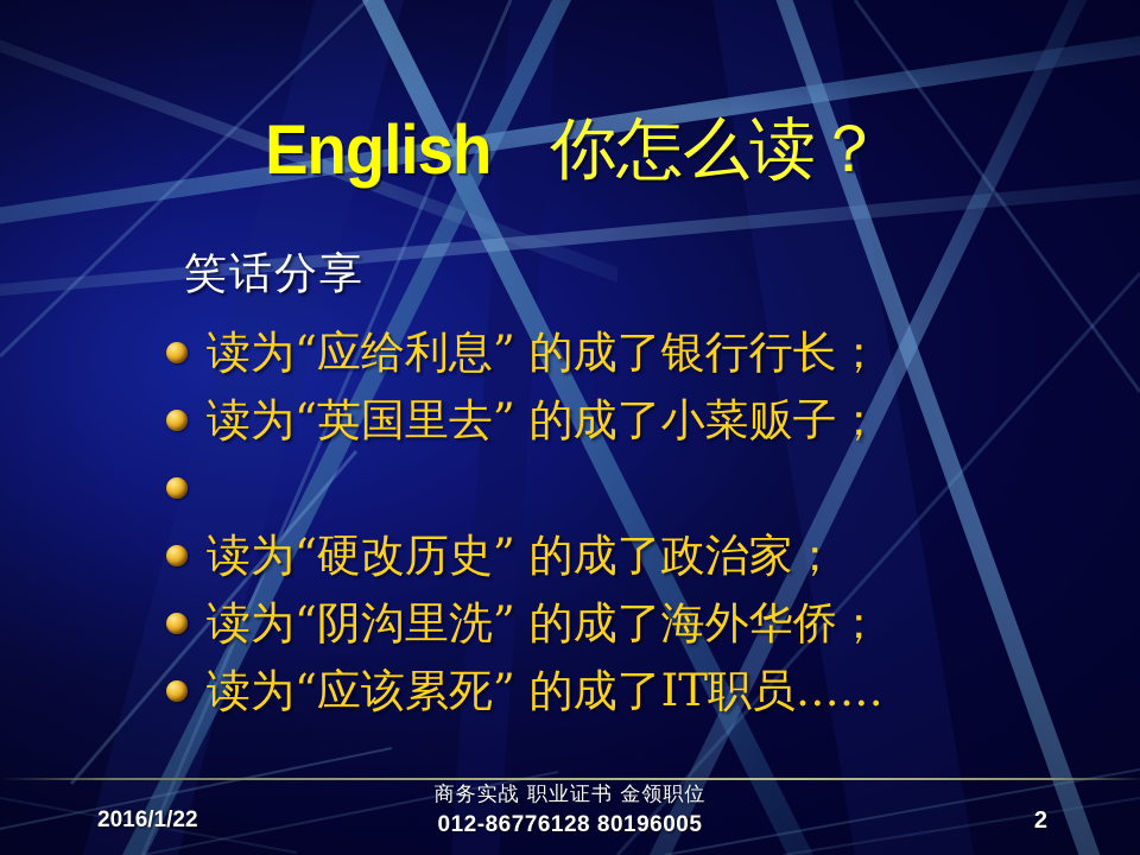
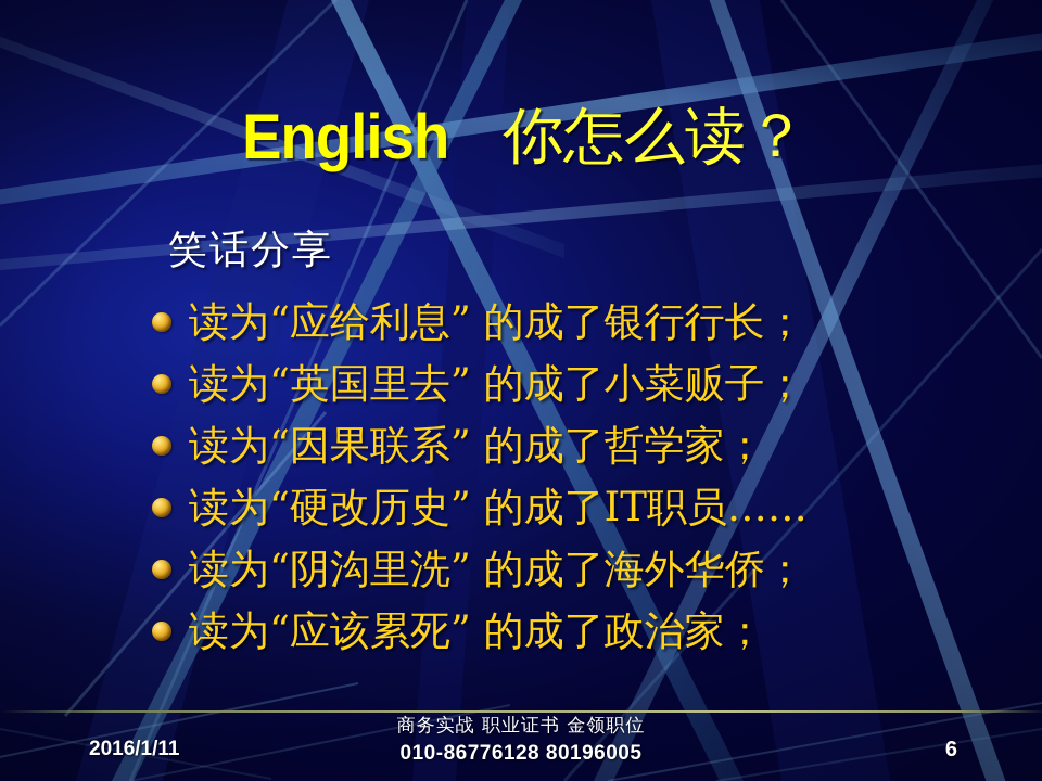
  English 你怎么读？
  笑话分享
  读为“应给利息” 的成了银行行长；
  读为“英国里去” 的成了小菜贩子；
+ 读为“因果联系” 的成了哲学家；
- 读为“硬改历史” 的成了政治家；
+ 读为“硬改历史” 的成了IT职员……
  读为“阴沟里洗” 的成了海外华侨；
- 读为“应该累死” 的成了IT职员……
+ 读为“应该累死” 的成了政治家；
- 2016/1/22
+ 2016/1/11
  商务实战 职业证书 金领职位
- 012-86776128 80196005
+ 010-86776128 80196005
- 2
+ 6
